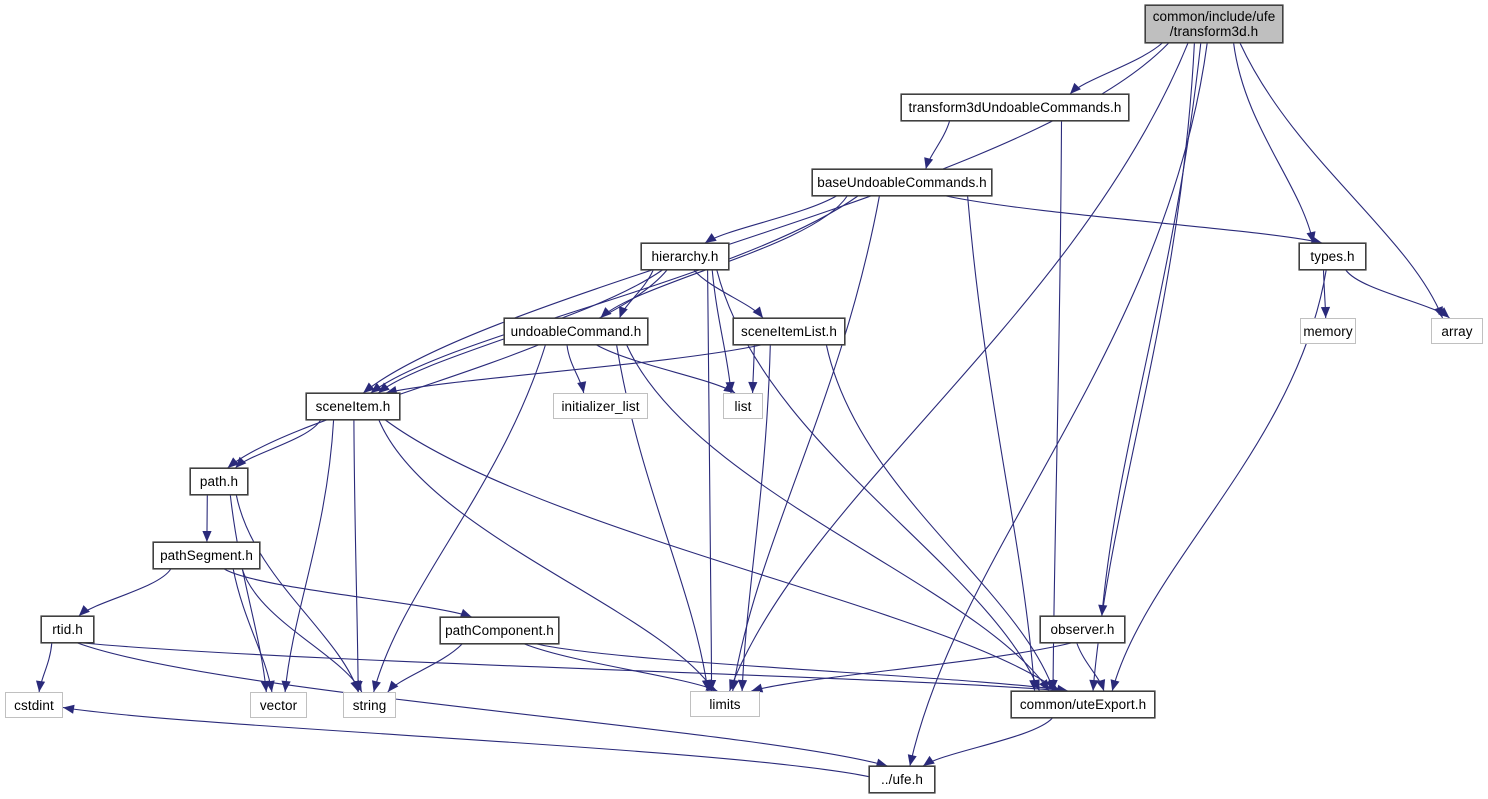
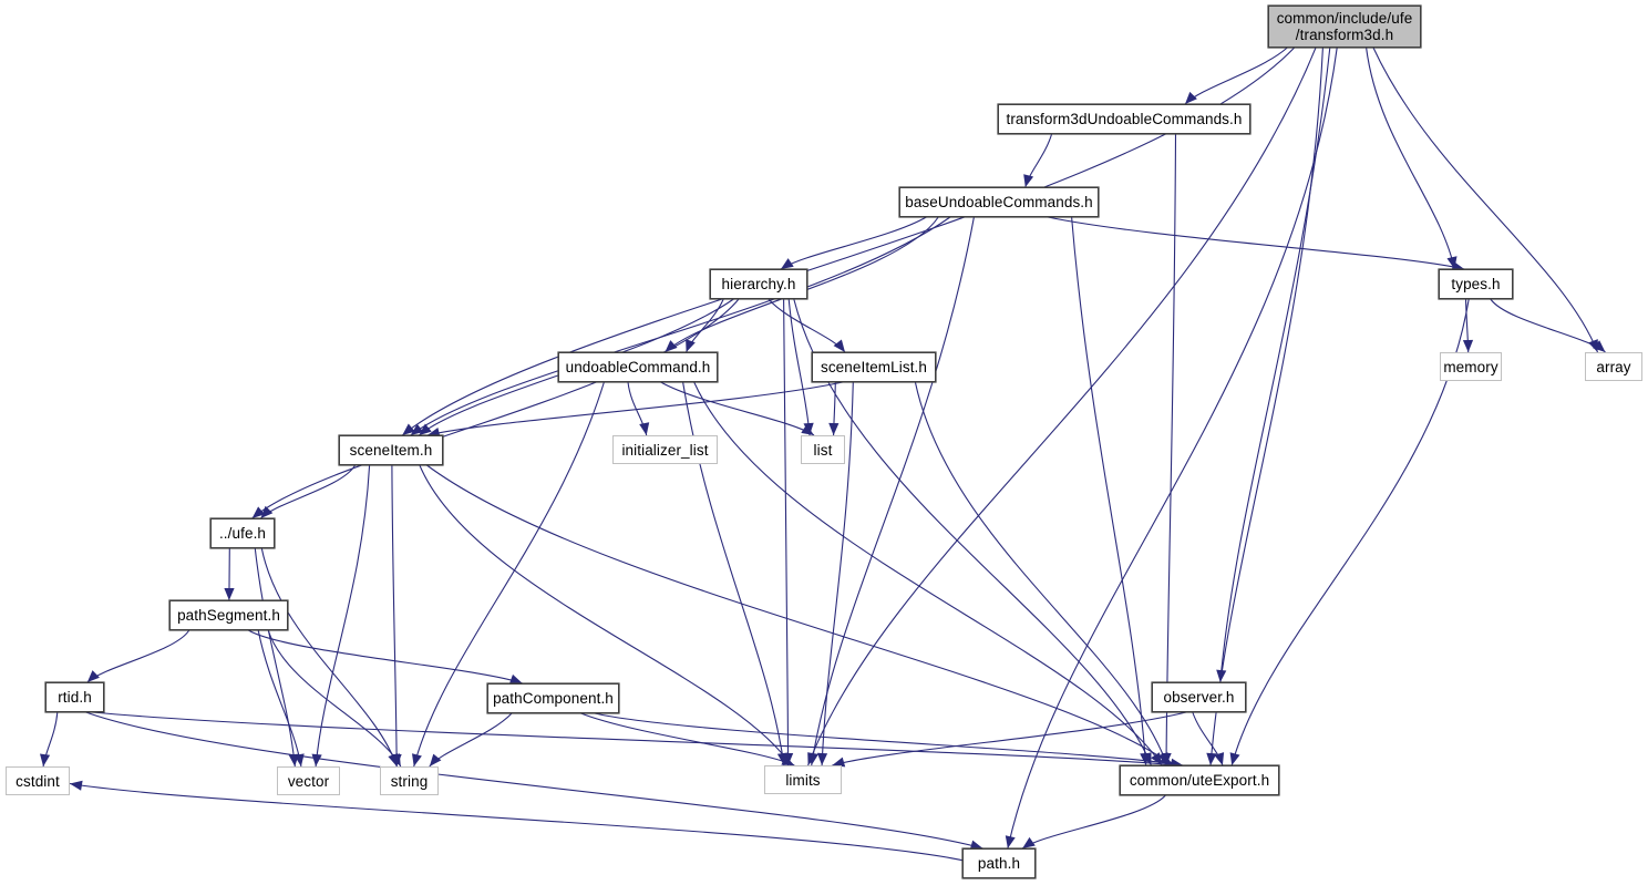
  common/include/ufe
  /transform3d.h
  transform3dUndoableCommands.h
  baseUndoableCommands.h
  types.h
  hierarchy.h
  memory
  array
  undoableCommand.h
  sceneItemList.h
  initializer_list
  list
  sceneItem.h
- path.h
+ ../ufe.h
  pathSegment.h
  rtid.h
  pathComponent.h
  observer.h
  cstdint
  vector
  string
  limits
  common/uteExport.h
- ../ufe.h
+ path.h
